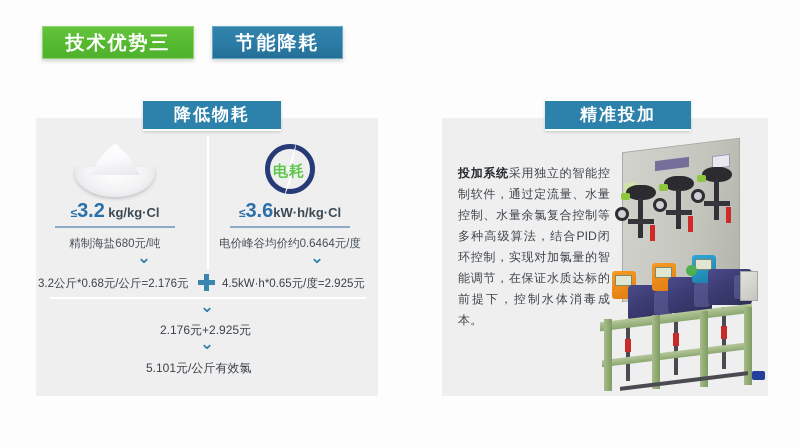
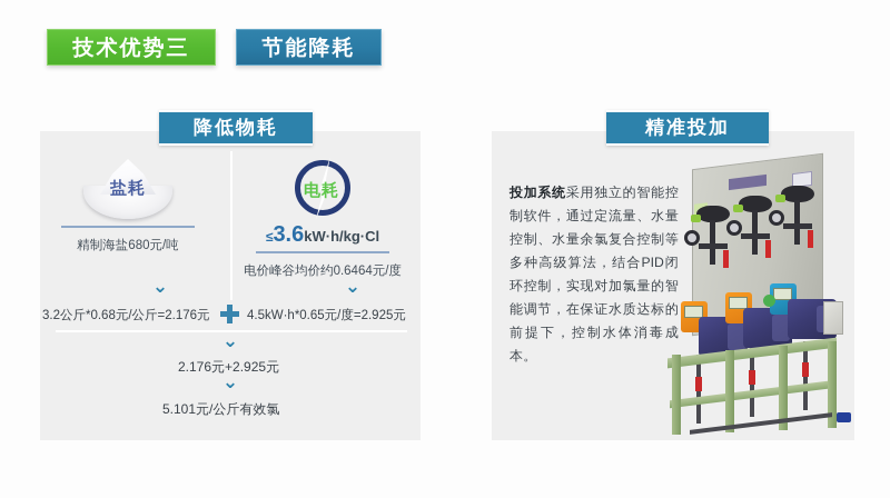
  技术优势三
  节能降耗
  降低物耗
+ 盐耗
  电耗
- ≤3.2 kg/kg·Cl
  精制海盐680元/吨
  ≤3.6kW·h/kg·Cl
  电价峰谷均价约0.6464元/度
  ⌄
  ⌄
  3.2公斤*0.68元/公斤=2.176元
  4.5kW·h*0.65元/度=2.925元
  ⌄
  2.176元+2.925元
  ⌄
  5.101元/公斤有效氯
  精准投加
  投加系统采用独立的智能控制软件，通过定流量、水量控制、水量余氯复合控制等多种高级算法，结合PID闭环控制，实现对加氯量的智能调节，在保证水质达标的前提下，控制水体消毒成本。
